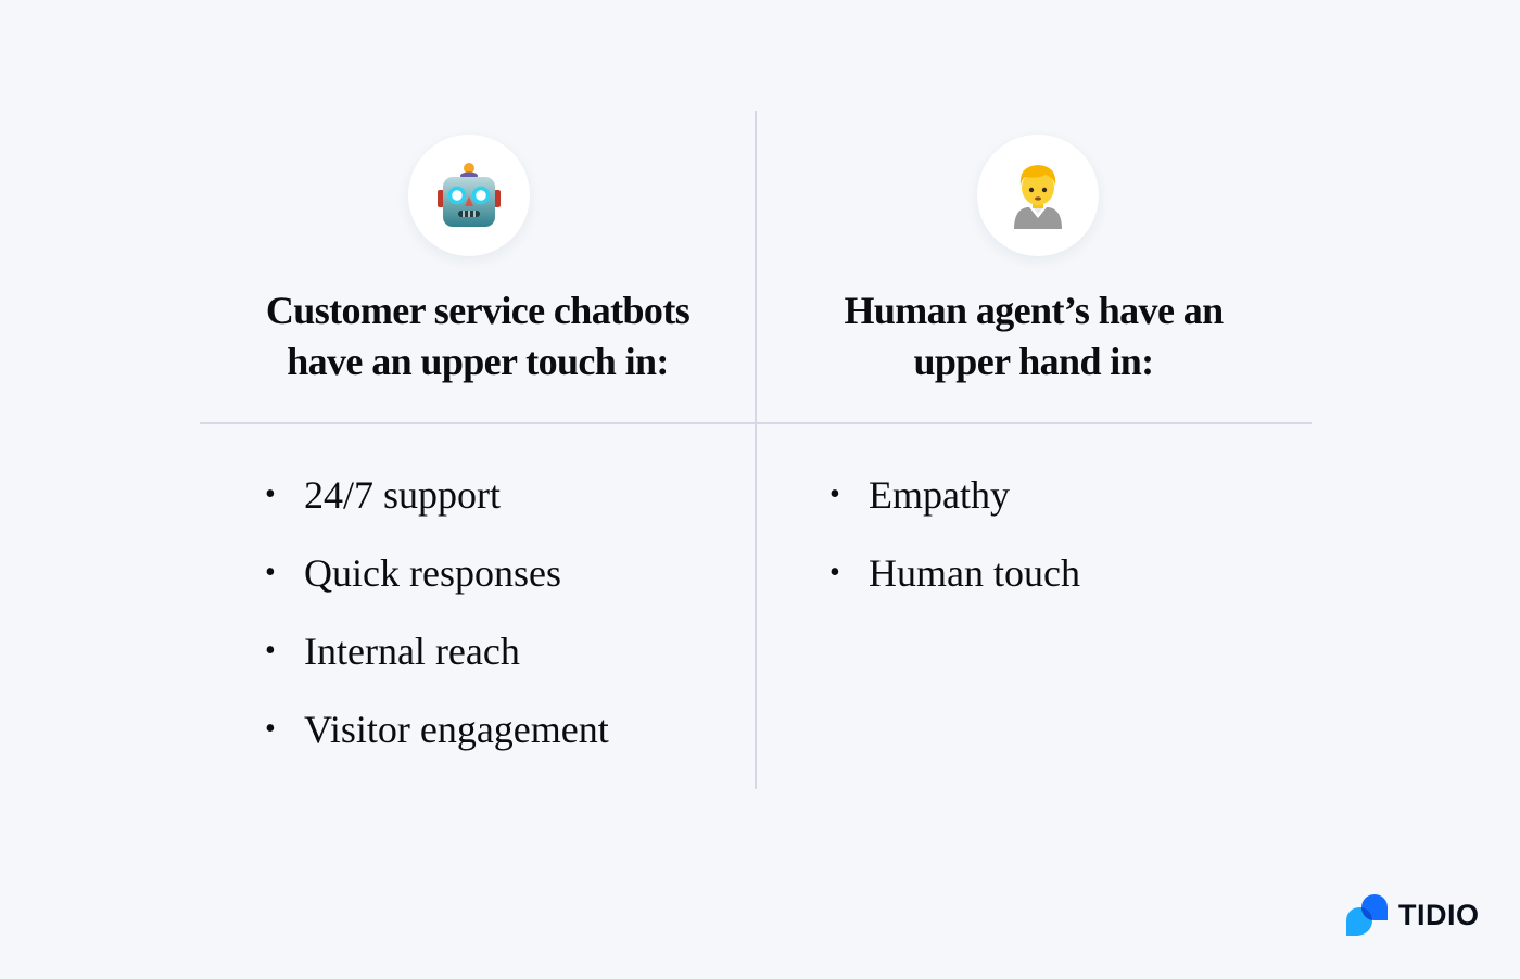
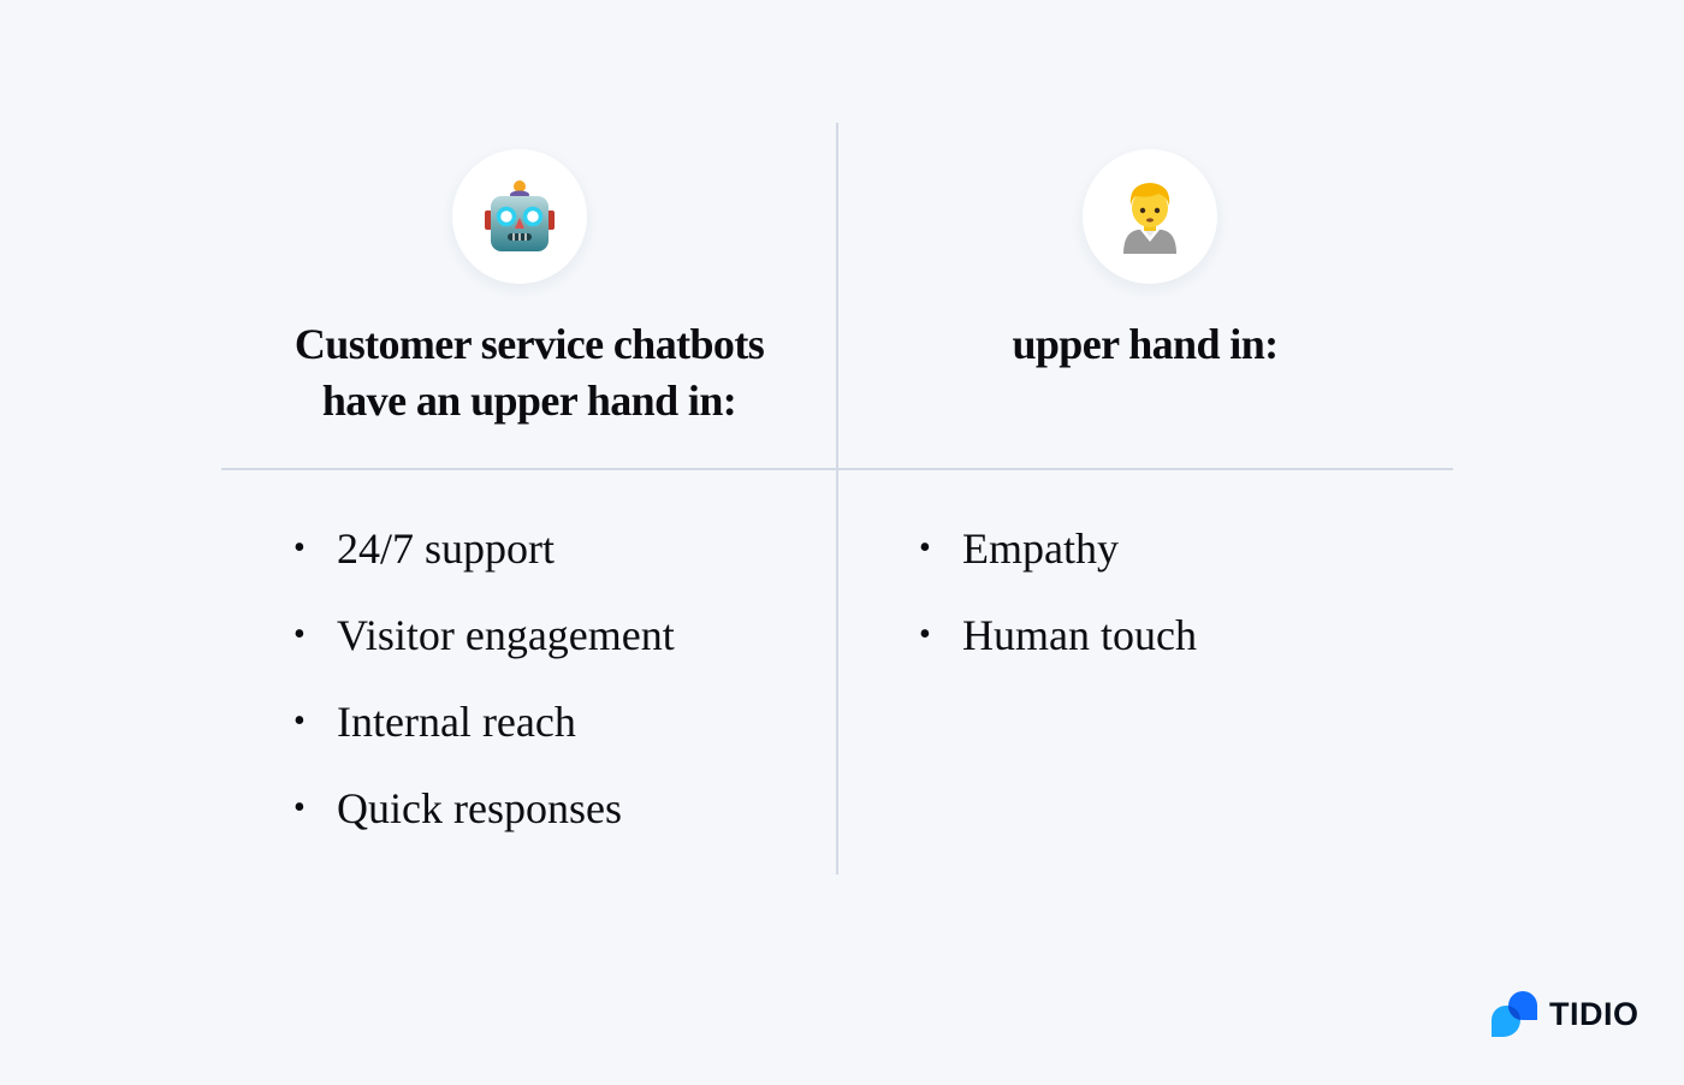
  Customer service chatbots
- have an upper touch in:
+ have an upper hand in:
  •
  24/7 support
  •
- Quick responses
+ Visitor engagement
  •
  Internal reach
  •
- Visitor engagement
+ Quick responses
- Human agent’s have an
  upper hand in:
  •
  Empathy
  •
  Human touch
  TIDIO
